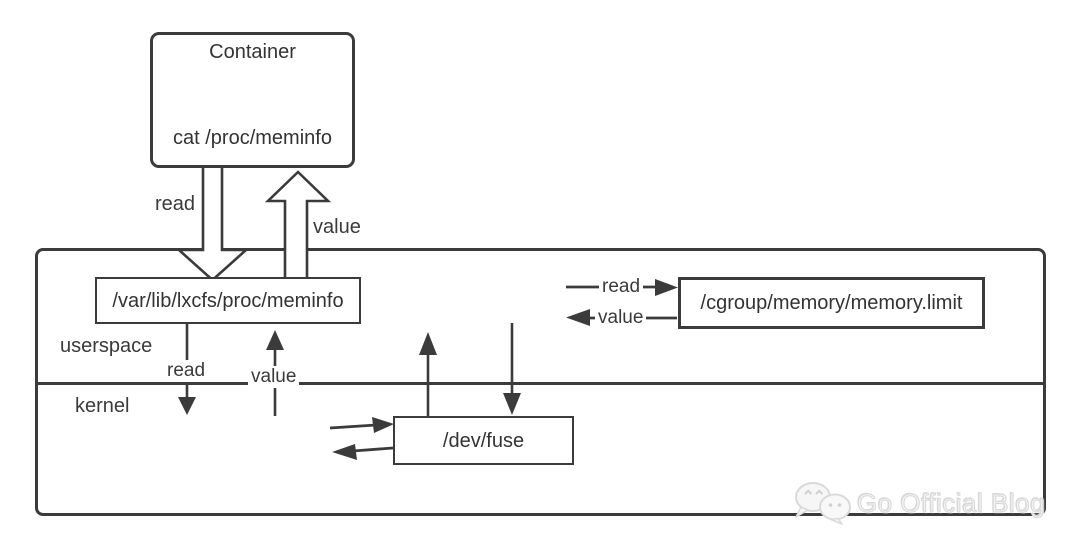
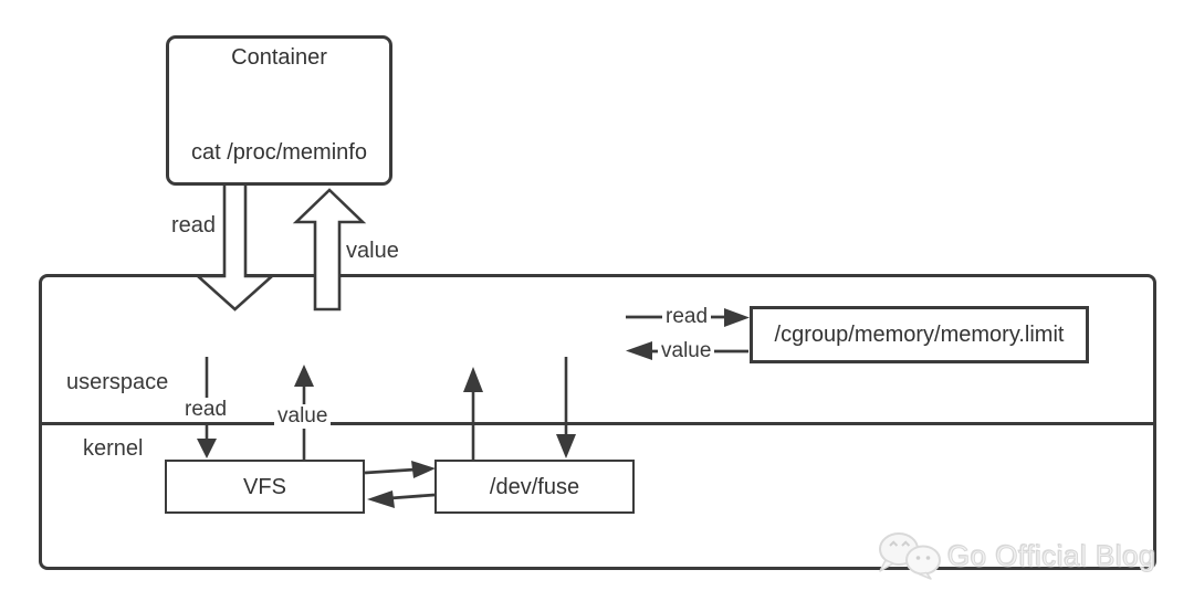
  userspace
  kernel
  Container
  cat /proc/meminfo
- /var/lib/lxcfs/proc/meminfo
  /cgroup/memory/memory.limit
+ VFS
  /dev/fuse
  read
  value
  read
  value
  read
  value
  Go Official Blog
